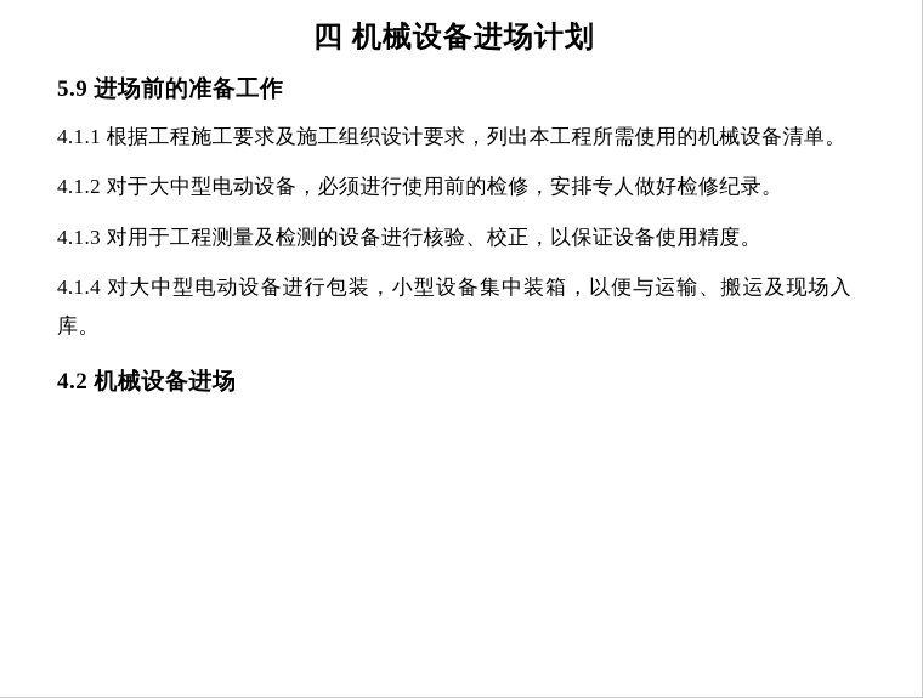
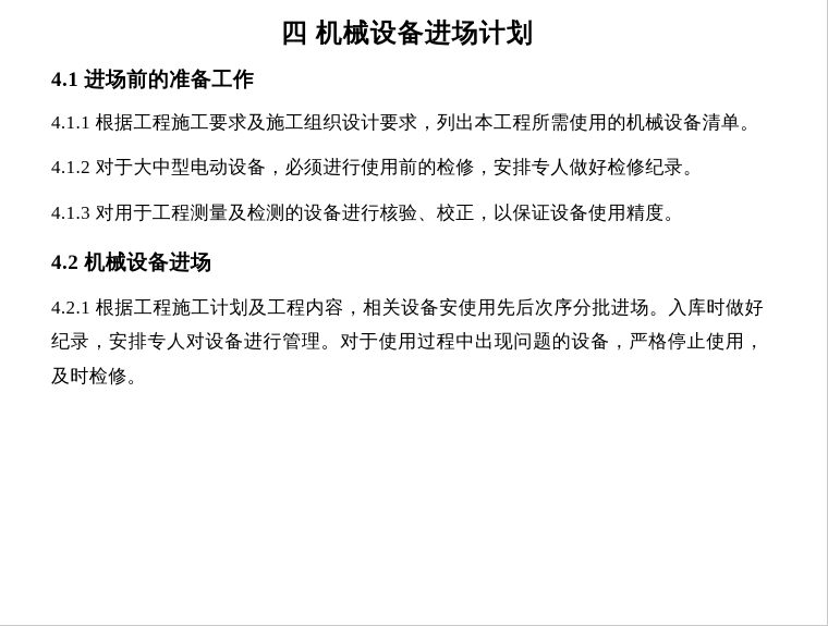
  四 机械设备进场计划
- 5.9 进场前的准备工作
+ 4.1 进场前的准备工作
  4.1.1 根据工程施工要求及施工组织设计要求，列出本工程所需使用的机械设备清单。
  4.1.2 对于大中型电动设备，必须进行使用前的检修，安排专人做好检修纪录。
  4.1.3 对用于工程测量及检测的设备进行核验、校正，以保证设备使用精度。
- 4.1.4 对大中型电动设备进行包装，小型设备集中装箱，以便与运输、搬运及现场入库。
  4.2 机械设备进场
+ 4.2.1 根据工程施工计划及工程内容，相关设备安使用先后次序分批进场。入库时做好纪录，安排专人对设备进行管理。对于使用过程中出现问题的设备，严格停止使用，及时检修。
